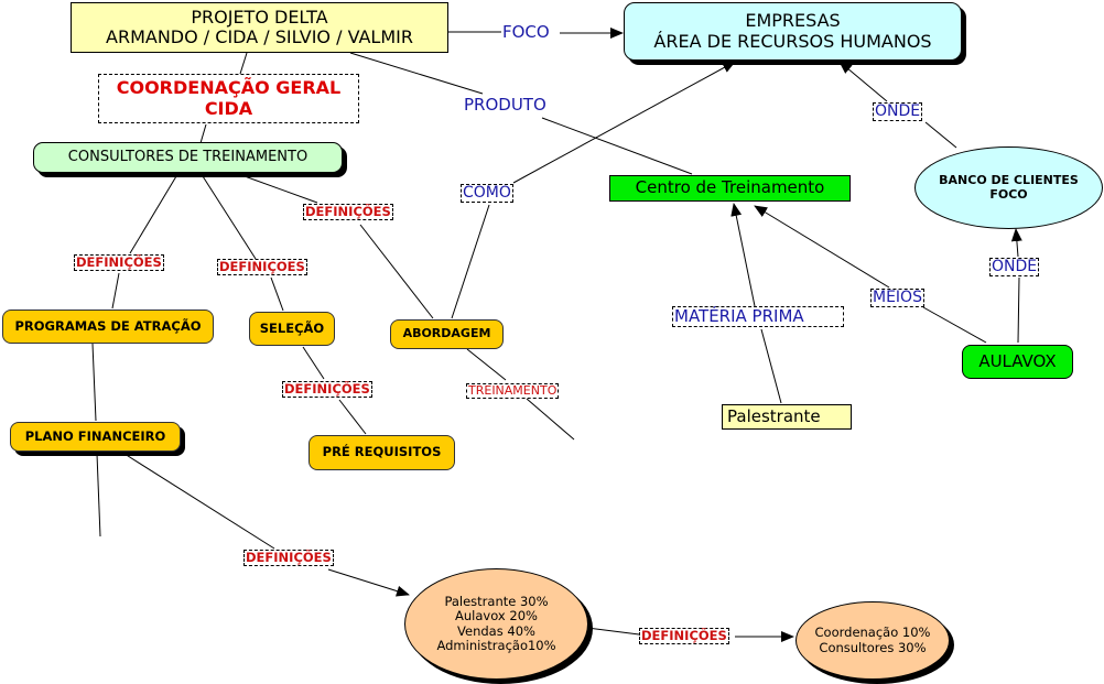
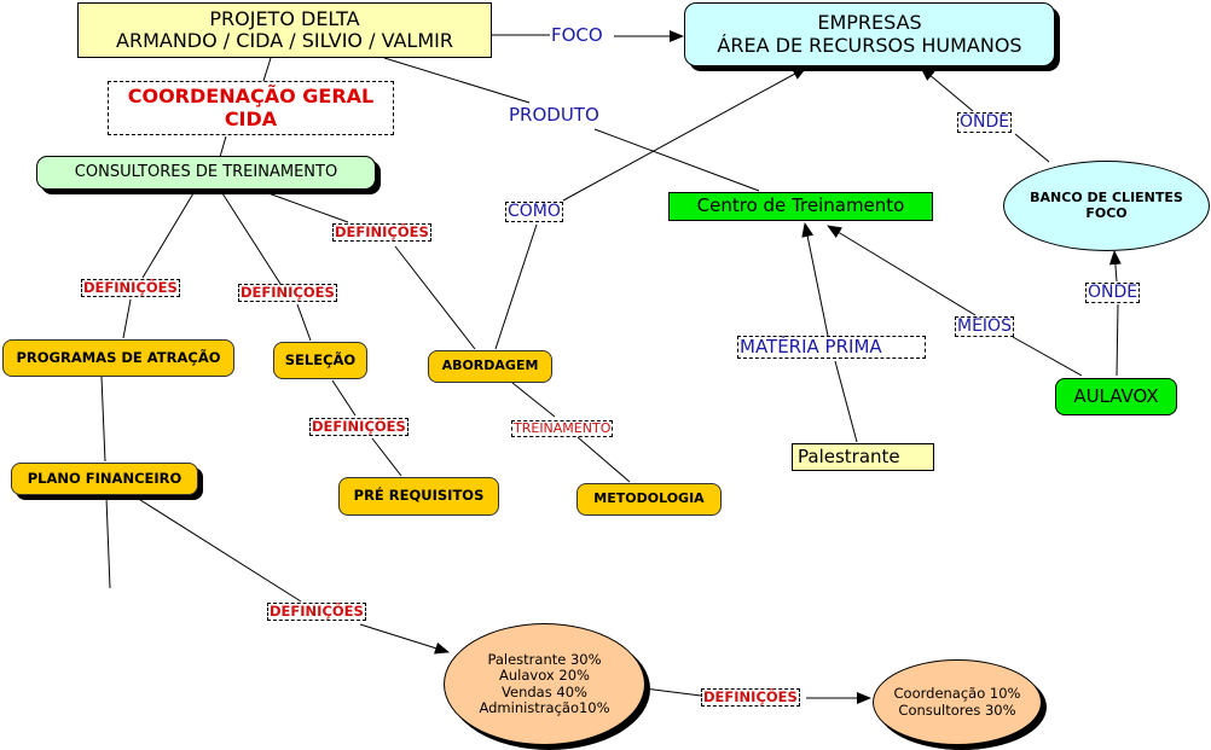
  PROJETO DELTA
  ARMANDO / CIDA / SILVIO / VALMIR
  EMPRESAS
  ÁREA DE RECURSOS HUMANOS
  COORDENAÇÃO GERAL
  CIDA
  CONSULTORES DE TREINAMENTO
  Centro de Treinamento
  BANCO DE CLIENTES
  FOCO
  PROGRAMAS DE ATRAÇÃO
  SELEÇÃO
  ABORDAGEM
  AULAVOX
  Palestrante
  PLANO FINANCEIRO
  PRÉ REQUISITOS
+ METODOLOGIA
  Palestrante 30%
  Aulavox 20%
  Vendas 40%
  Administração10%
  Coordenação 10%
  Consultores 30%
  FOCO
  PRODUTO
  ONDE
  COMO
  DEFINIÇÕES
  DEFINIÇÕES
  DEFINIÇOES
  ONDE
  MEIOS
  MATÉRIA PRIMA
  DEFINIÇÕES
  TREINAMENTO
  DEFINIÇÕES
  DEFINIÇÕES
